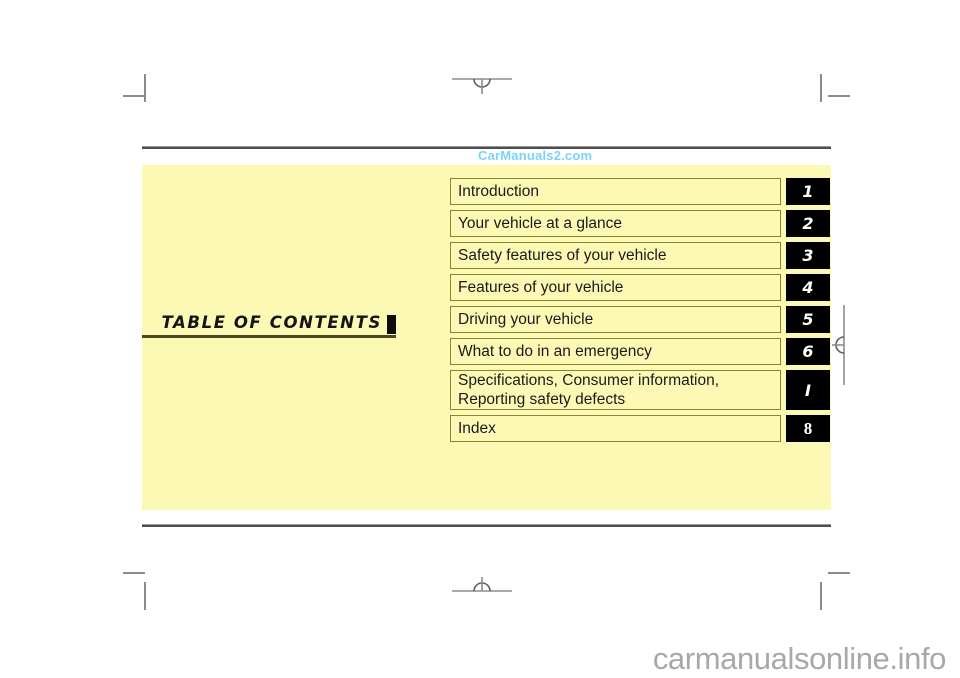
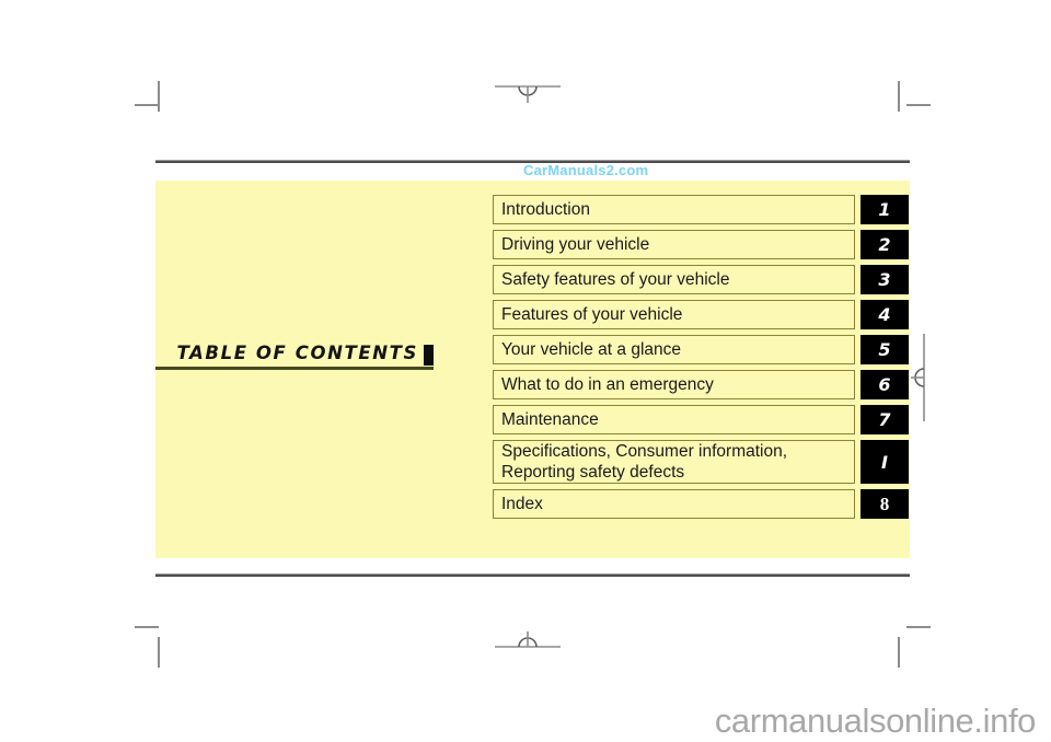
  CarManuals2.com
  TABLE OF CONTENTS
  Introduction
  1
- Your vehicle at a glance
+ Driving your vehicle
  2
  Safety features of your vehicle
  3
  Features of your vehicle
  4
- Driving your vehicle
+ Your vehicle at a glance
  5
  What to do in an emergency
  6
+ Maintenance
+ 7
  Specifications, Consumer information,
  Reporting safety defects
  I
  Index
  8
  carmanualsonline.info
